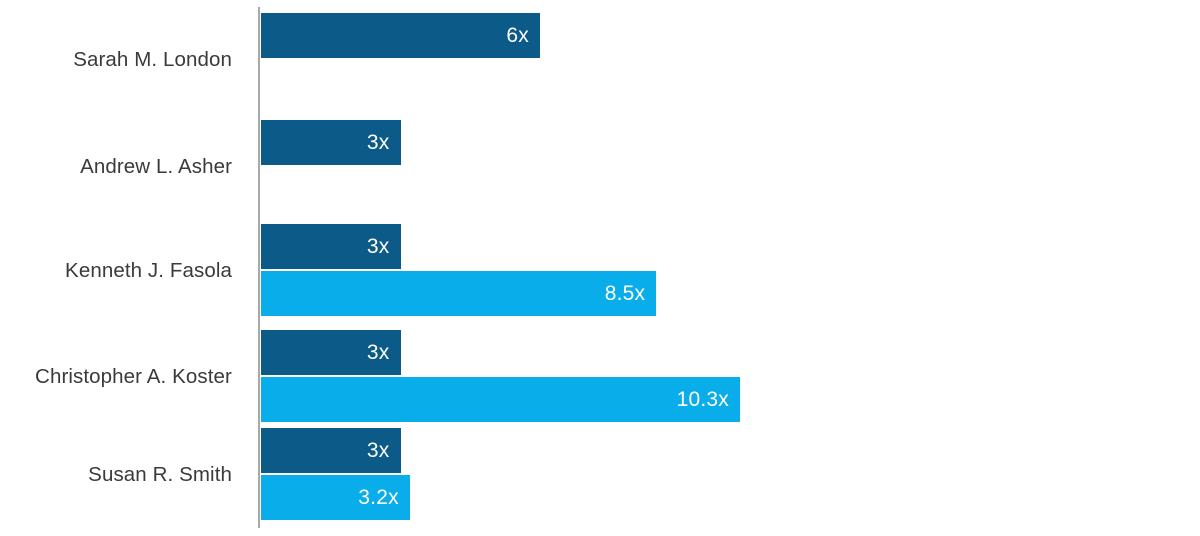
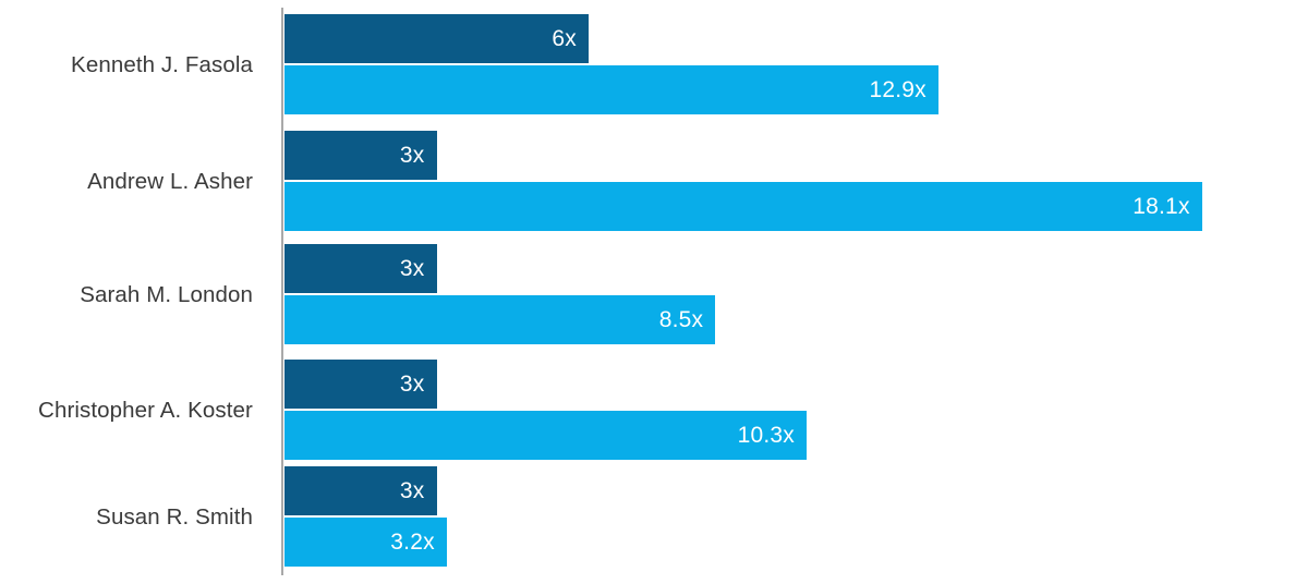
- Sarah M. London
+ Kenneth J. Fasola
  Andrew L. Asher
- Kenneth J. Fasola
+ Sarah M. London
  Christopher A. Koster
  Susan R. Smith
  6x
+ 12.9x
  3x
+ 18.1x
  3x
  8.5x
  3x
  10.3x
  3x
  3.2x
